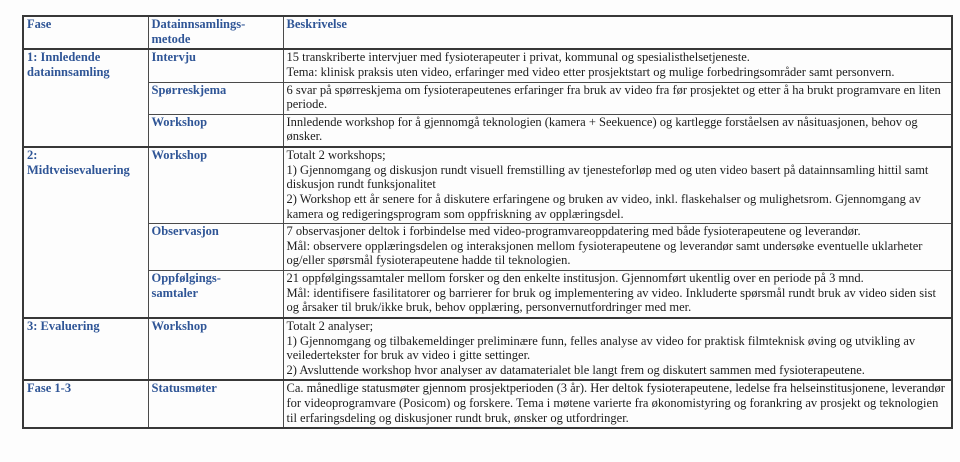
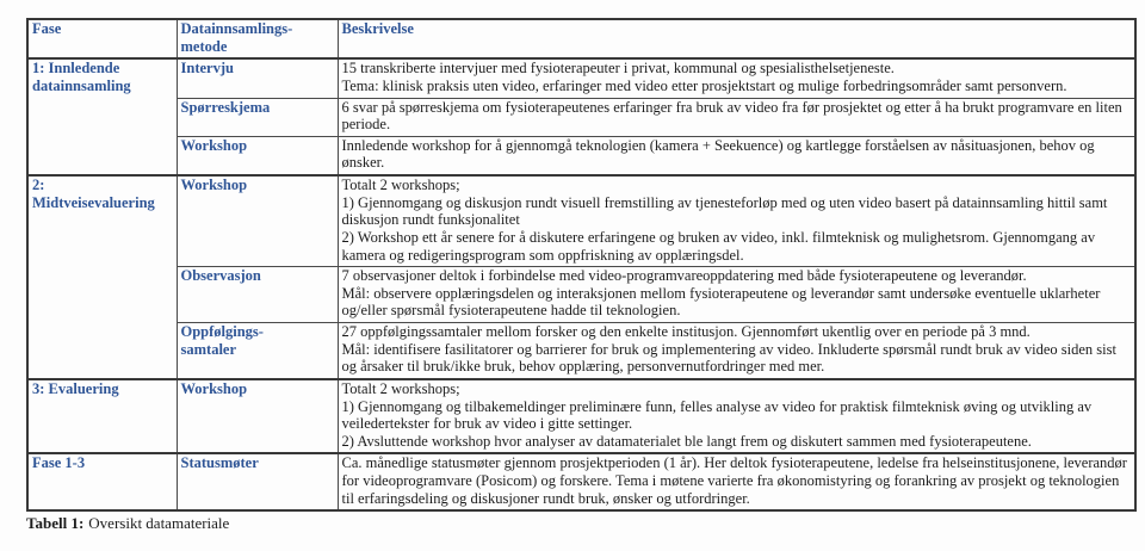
  Fase	Datainnsamlings- metode	Beskrivelse
  1: Innledende datainnsamling	Intervju	15 transkriberte intervjuer med fysioterapeuter i privat, kommunal og spesialisthelsetjeneste. Tema: klinisk praksis uten video, erfaringer med video etter prosjektstart og mulige forbedringsområder samt personvern.
  Spørreskjema	6 svar på spørreskjema om fysioterapeutenes erfaringer fra bruk av video fra før prosjektet og etter å ha brukt programvare en liten periode.
  Workshop	Innledende workshop for å gjennomgå teknologien (kamera + Seekuence) og kartlegge forståelsen av nåsituasjonen, behov og ønsker.
- 2: Midtveisevaluering	Workshop	Totalt 2 workshops; 1) Gjennomgang og diskusjon rundt visuell fremstilling av tjenesteforløp med og uten video basert på datainnsamling hittil samt diskusjon rundt funksjonalitet 2) Workshop ett år senere for å diskutere erfaringene og bruken av video, inkl. flaskehalser og mulighetsrom. Gjennomgang av kamera og redigeringsprogram som oppfriskning av opplæringsdel.
+ 2: Midtveisevaluering	Workshop	Totalt 2 workshops; 1) Gjennomgang og diskusjon rundt visuell fremstilling av tjenesteforløp med og uten video basert på datainnsamling hittil samt diskusjon rundt funksjonalitet 2) Workshop ett år senere for å diskutere erfaringene og bruken av video, inkl. filmteknisk og mulighetsrom. Gjennomgang av kamera og redigeringsprogram som oppfriskning av opplæringsdel.
  Observasjon	7 observasjoner deltok i forbindelse med video-programvareoppdatering med både fysioterapeutene og leverandør. Mål: observere opplæringsdelen og interaksjonen mellom fysioterapeutene og leverandør samt undersøke eventuelle uklarheter og/eller spørsmål fysioterapeutene hadde til teknologien.
- Oppfølgings- samtaler	21 oppfølgingssamtaler mellom forsker og den enkelte institusjon. Gjennomført ukentlig over en periode på 3 mnd. Mål: identifisere fasilitatorer og barrierer for bruk og implementering av video. Inkluderte spørsmål rundt bruk av video siden sist og årsaker til bruk/ikke bruk, behov opplæring, personvernutfordringer med mer.
+ Oppfølgings- samtaler	27 oppfølgingssamtaler mellom forsker og den enkelte institusjon. Gjennomført ukentlig over en periode på 3 mnd. Mål: identifisere fasilitatorer og barrierer for bruk og implementering av video. Inkluderte spørsmål rundt bruk av video siden sist og årsaker til bruk/ikke bruk, behov opplæring, personvernutfordringer med mer.
- 3: Evaluering	Workshop	Totalt 2 analyser; 1) Gjennomgang og tilbakemeldinger preliminære funn, felles analyse av video for praktisk filmteknisk øving og utvikling av veiledertekster for bruk av video i gitte settinger. 2) Avsluttende workshop hvor analyser av datamaterialet ble langt frem og diskutert sammen med fysioterapeutene.
+ 3: Evaluering	Workshop	Totalt 2 workshops; 1) Gjennomgang og tilbakemeldinger preliminære funn, felles analyse av video for praktisk filmteknisk øving og utvikling av veiledertekster for bruk av video i gitte settinger. 2) Avsluttende workshop hvor analyser av datamaterialet ble langt frem og diskutert sammen med fysioterapeutene.
- Fase 1-3	Statusmøter	Ca. månedlige statusmøter gjennom prosjektperioden (3 år). Her deltok fysioterapeutene, ledelse fra helseinstitusjonene, leverandør for videoprogramvare (Posicom) og forskere. Tema i møtene varierte fra økonomistyring og forankring av prosjekt og teknologien til erfaringsdeling og diskusjoner rundt bruk, ønsker og utfordringer.
+ Fase 1-3	Statusmøter	Ca. månedlige statusmøter gjennom prosjektperioden (1 år). Her deltok fysioterapeutene, ledelse fra helseinstitusjonene, leverandør for videoprogramvare (Posicom) og forskere. Tema i møtene varierte fra økonomistyring og forankring av prosjekt og teknologien til erfaringsdeling og diskusjoner rundt bruk, ønsker og utfordringer.
+ Tabell 1: Oversikt datamateriale
